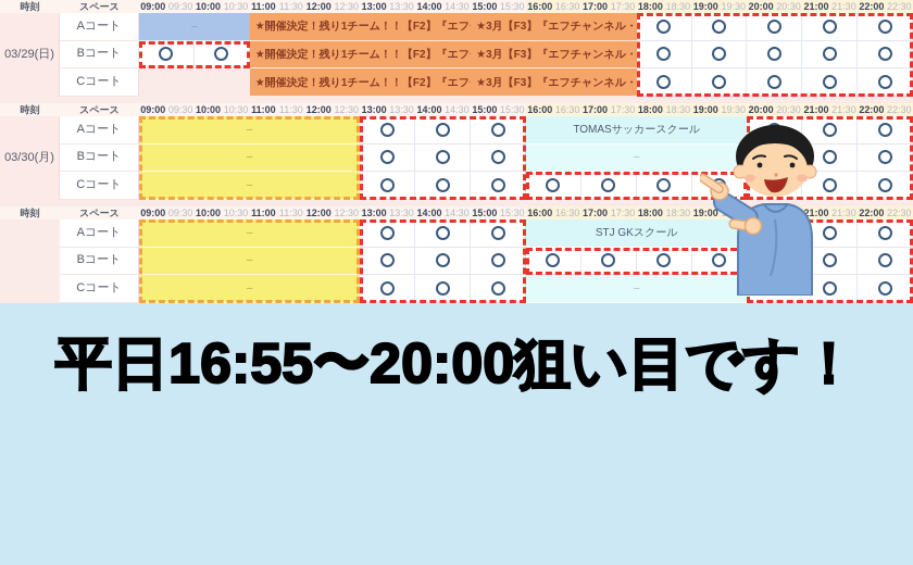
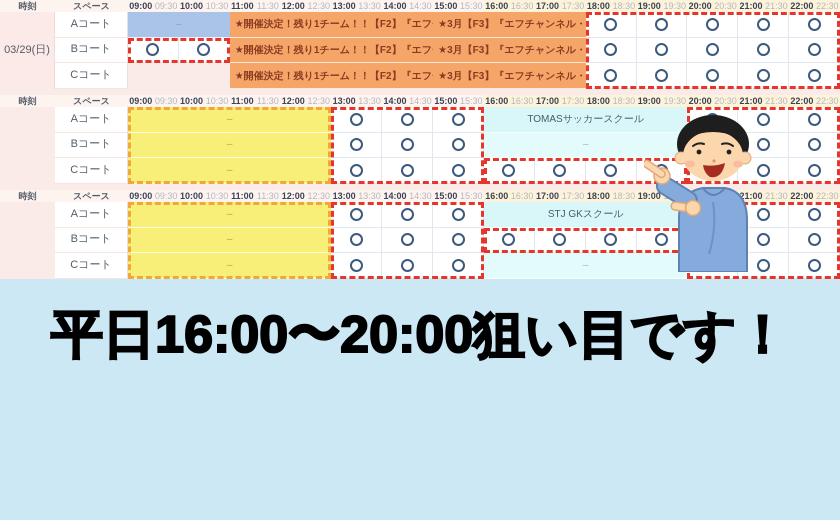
  時刻
  スペース
  09:00
  09:30
  10:00
  10:30
  11:00
  11:30
  12:00
  12:30
  13:00
  13:30
  14:00
  14:30
  15:00
  15:30
  16:00
  16:30
  17:00
  17:30
  18:00
  18:30
  19:00
  19:30
  20:00
  20:30
  21:00
  21:30
  22:00
  22:30
  03/29(日)
  Aコート
  –
  ★開催決定！残り1チーム！！【F2】『エフ
  ★3月【F3】『エフチャンネル・
  Bコート
  ★開催決定！残り1チーム！！【F2】『エフ
  ★3月【F3】『エフチャンネル・
  Cコート
  ★開催決定！残り1チーム！！【F2】『エフ
  ★3月【F3】『エフチャンネル・
  時刻
  スペース
  09:00
  09:30
  10:00
  10:30
  11:00
  11:30
  12:00
  12:30
  13:00
  13:30
  14:00
  14:30
  15:00
  15:30
  16:00
  16:30
  17:00
  17:30
  18:00
  18:30
  19:00
  19:30
  20:00
  20:30
  21:00
  21:30
  22:00
  22:30
- 03/30(月)
  Aコート
  –
  TOMASサッカースクール
  Bコート
  –
  –
  Cコート
  –
  時刻
  スペース
  09:00
  09:30
  10:00
  10:30
  11:00
  11:30
  12:00
  12:30
  13:00
  13:30
  14:00
  14:30
  15:00
  15:30
  16:00
  16:30
  17:00
  17:30
  18:00
  18:30
  19:00
  21:00
  21:30
  22:00
  22:30
  Aコート
  –
  STJ GKスクール
  Bコート
  –
  Cコート
  –
  –
- 平日16:55〜20:00狙い目です！
+ 平日16:00〜20:00狙い目です！
